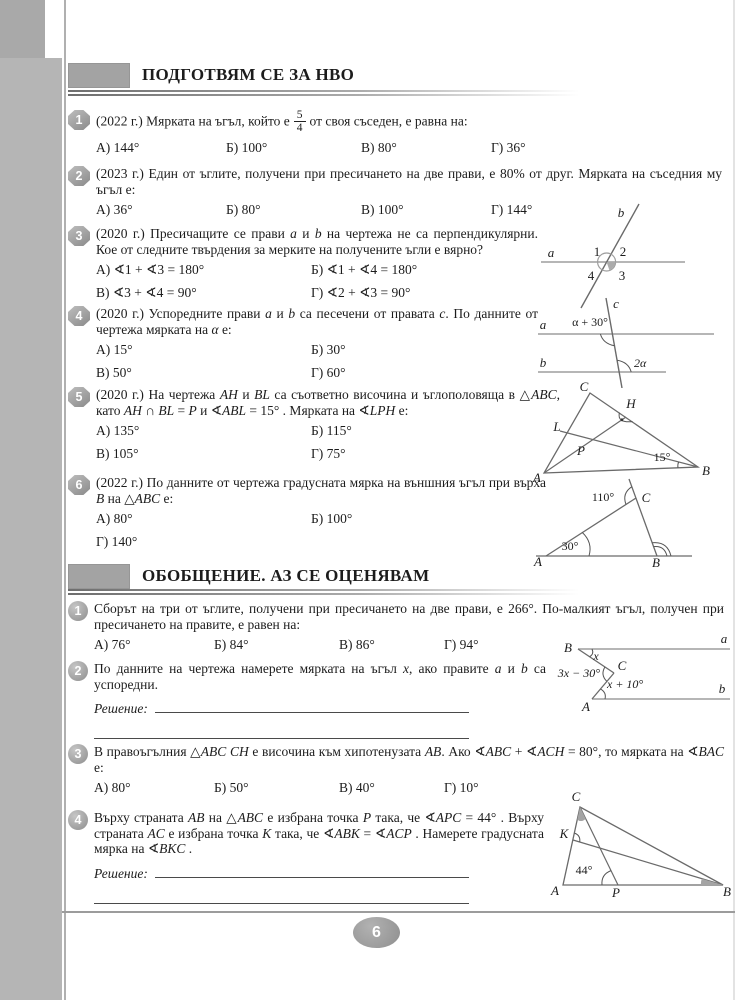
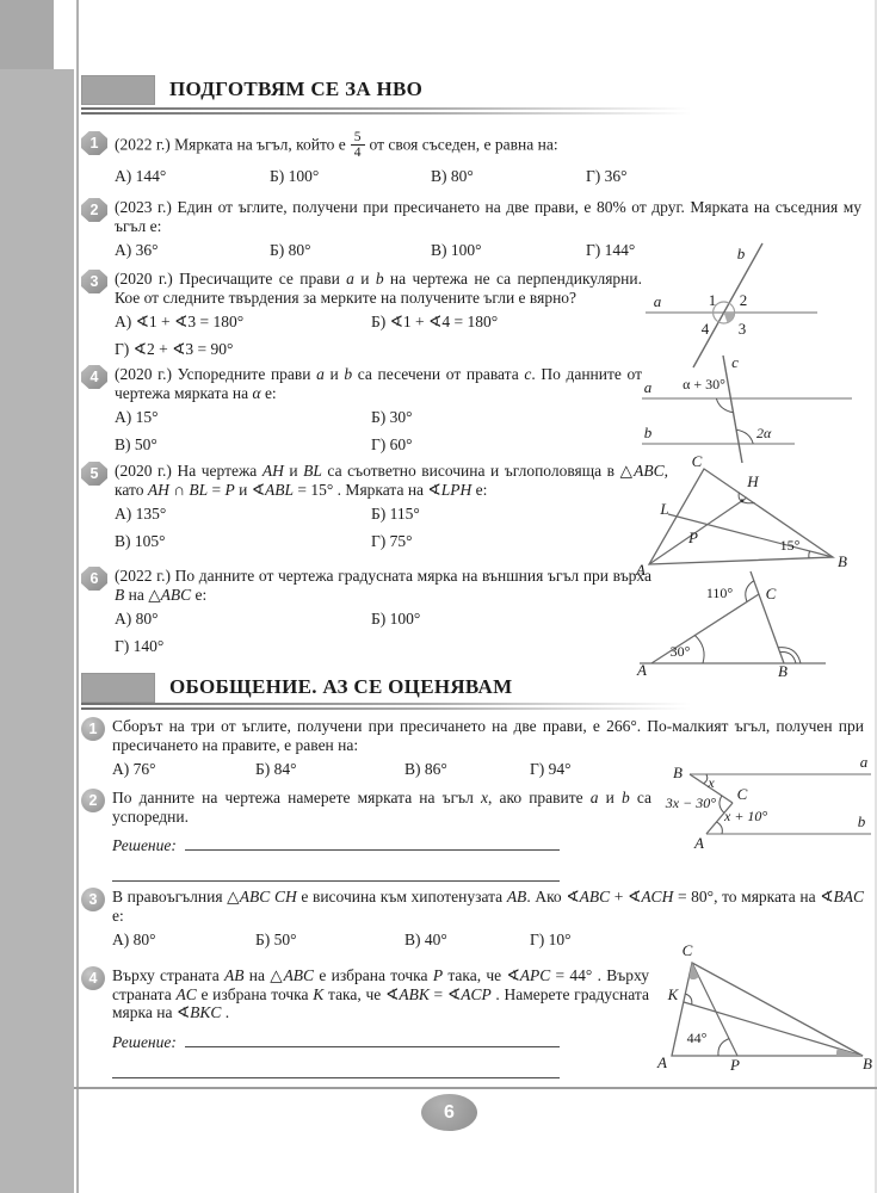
  ПОДГОТВЯМ СЕ ЗА НВО
  1
  (2022 г.) Мярката на ъгъл, който е
  5
  4
  от своя съседен, е равна на:
  А) 144°
  Б) 100°
  В) 80°
  Г) 36°
  2
  (2023 г.) Един от ъглите, получени при пресичането на две прави, е 80% от друг. Мярката на съседния му ъгъл е:
  А) 36°
  Б) 80°
  В) 100°
  Г) 144°
  3
  (2020 г.) Пресичащите се прави a и b на чертежа не са перпендикулярни. Кое от следните твърдения за мерките на получените ъгли е вярно?
  А) ∢1 + ∢3 = 180°
  Б) ∢1 + ∢4 = 180°
- В) ∢3 + ∢4 = 90°
  Г) ∢2 + ∢3 = 90°
  4
  (2020 г.) Успоредните прави a и b са песечени от правата c. По данните от чертежа мярката на α е:
  А) 15°
  Б) 30°
  В) 50°
  Г) 60°
  5
  (2020 г.) На чертежа AH и BL са съответно височина и ъглополовяща в △ABC, като AH ∩ BL = P и ∢ABL = 15° . Мярката на ∢LPH е:
  А) 135°
  Б) 115°
  В) 105°
  Г) 75°
  6
  (2022 г.) По данните от чертежа градусната мярка на външния ъгъл при върха B на △ABC е:
  А) 80°
  Б) 100°
  Г) 140°
  ОБОБЩЕНИЕ. АЗ СЕ ОЦЕНЯВАМ
  1
  Сборът на три от ъглите, получени при пресичането на две прави, е 266°. По-малкият ъгъл, получен при пресичането на правите, е равен на:
  А) 76°
  Б) 84°
  В) 86°
  Г) 94°
  2
  По данните на чертежа намерете мярката на ъгъл x, ако правите a и b са успоредни.
  Решение:
  3
  В правоъгълния △ABC CH е височина към хипотенузата AB. Ако ∢ABC + ∢ACH = 80°, то мярката на ∢BAC е:
  А) 80°
  Б) 50°
  В) 40°
  Г) 10°
  4
  Върху страната AB на △ABC е избрана точка P така, че ∢APC = 44° . Върху страната AC е избрана точка K така, че ∢ABK = ∢ACP . Намерете градусната мярка на ∢BKC .
  Решение:
  a
  b
  1
  2
  3
  4
  α + 30°
  a
  b
  c
  2α
  A
  B
  C
  H
  L
  P
  15°
  A
  B
  C
  110°
  30°
  B
  C
  A
  a
  b
  x
  3x − 30°
  x + 10°
  C
  K
  A
  P
  B
  44°
  6
